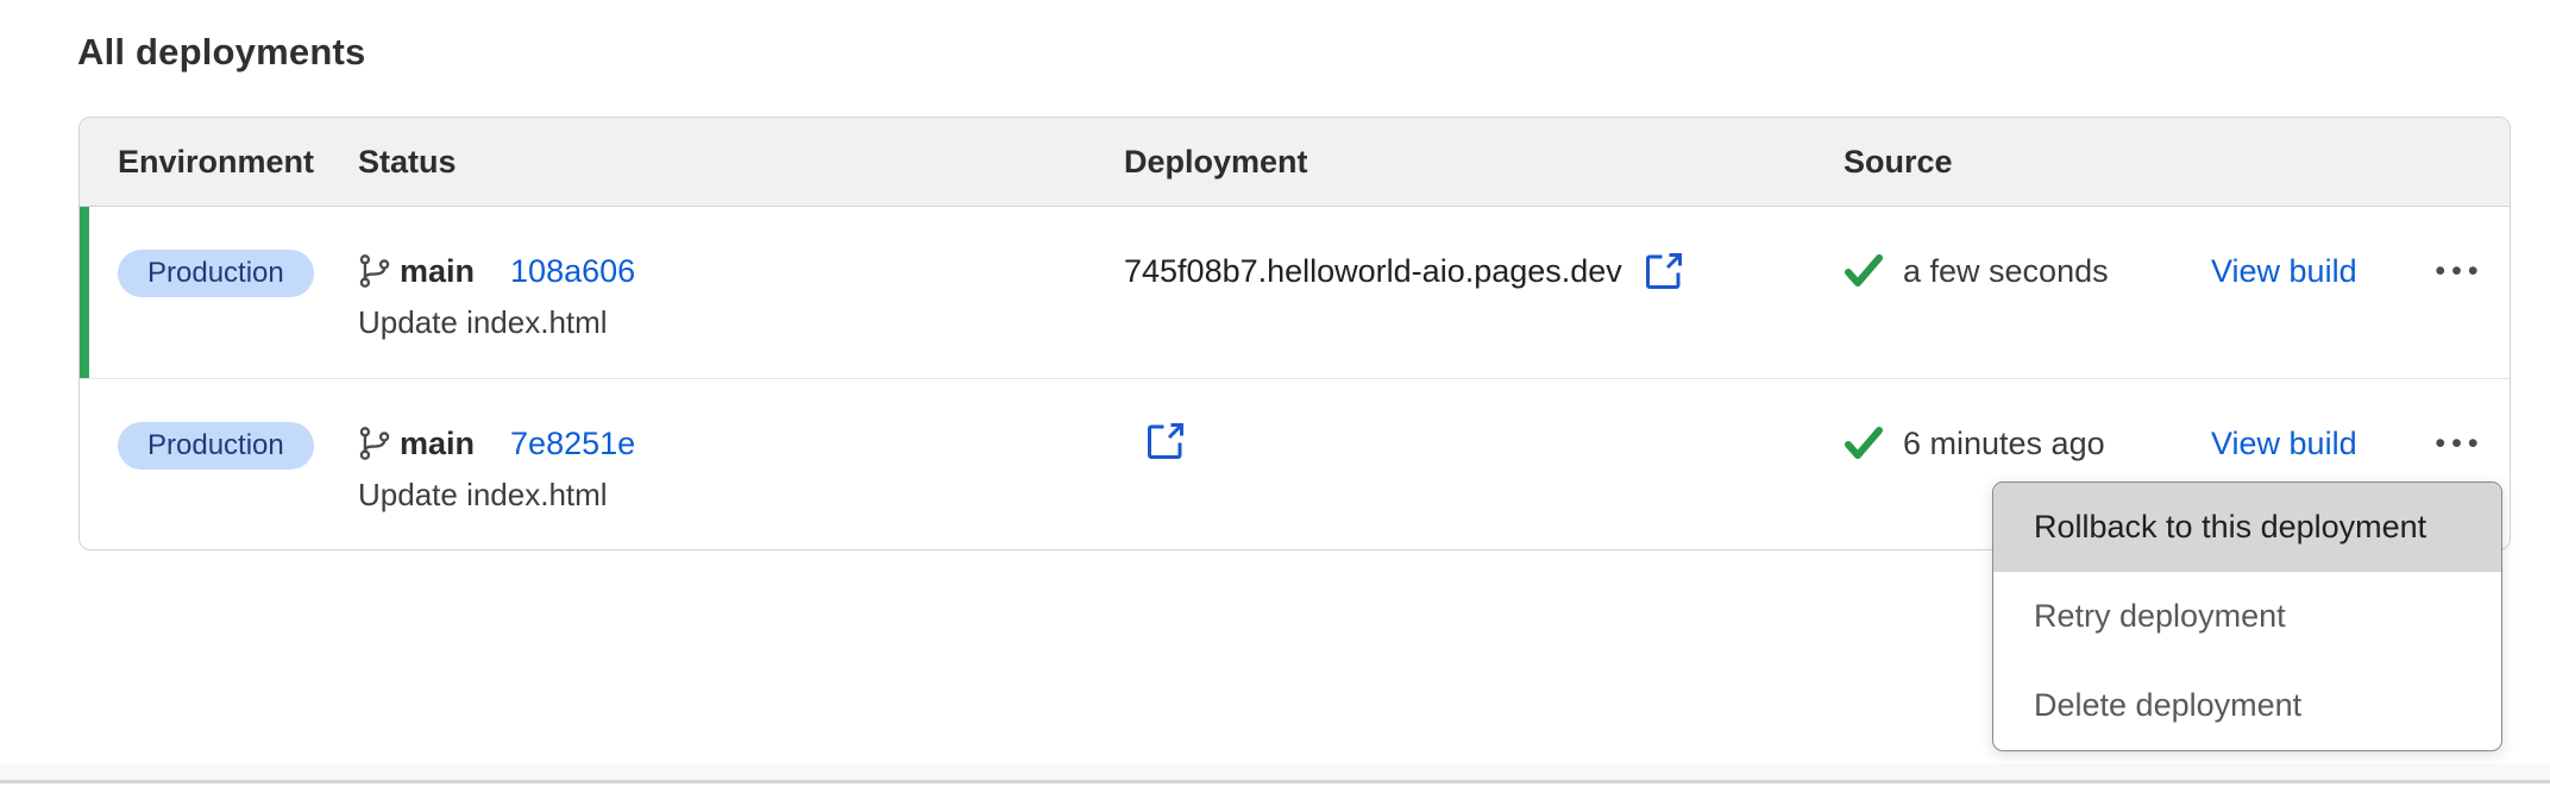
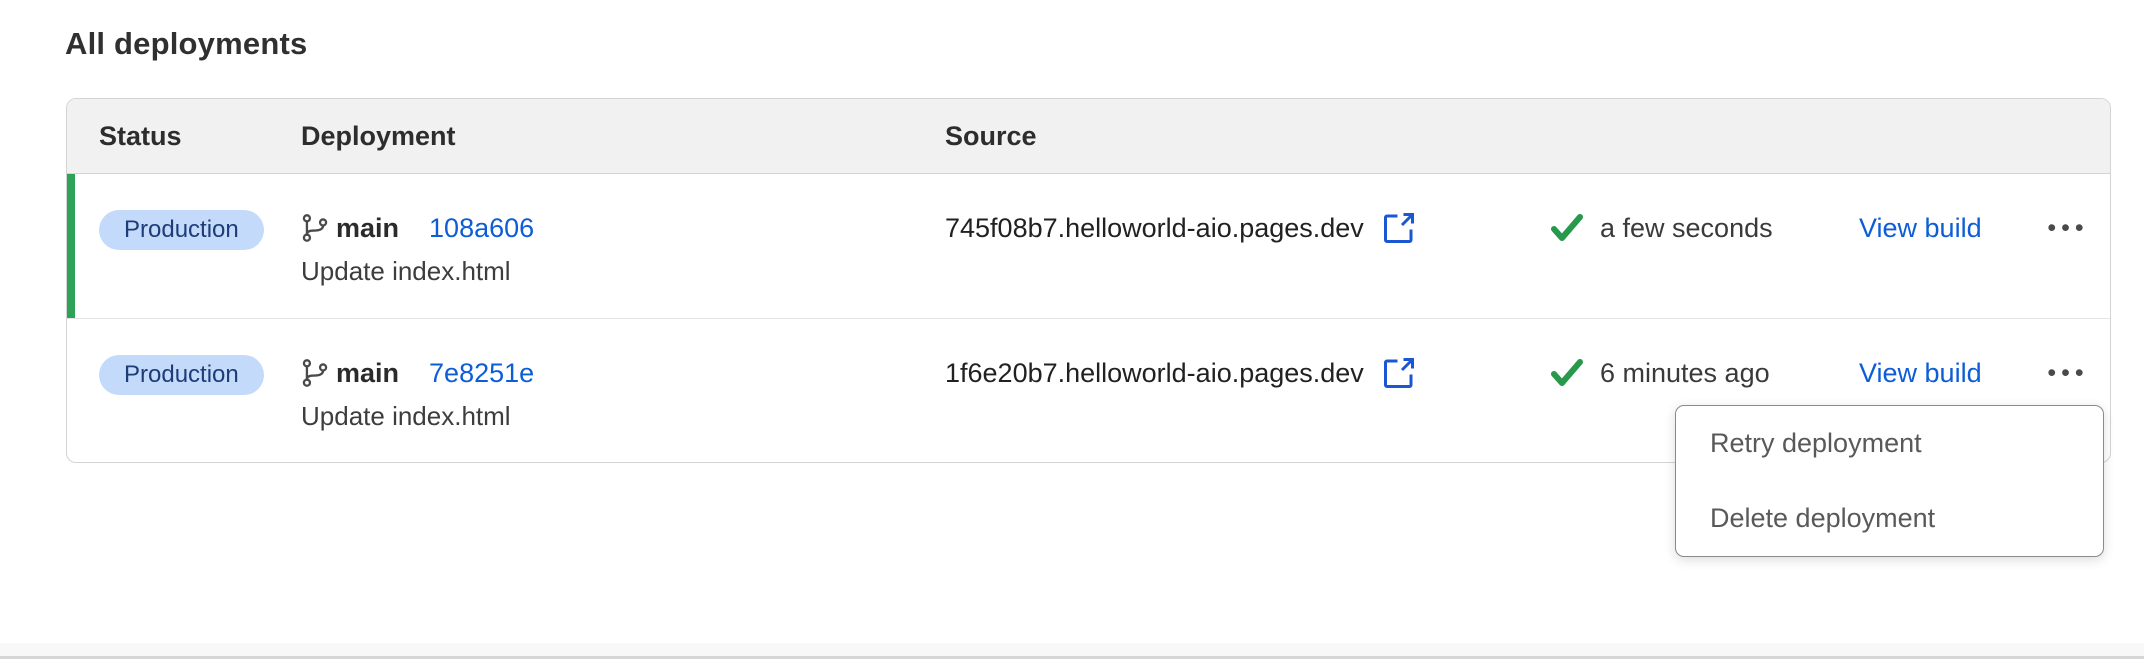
  All deployments
- Environment
  Status
  Deployment
  Source
  Production
  main
  108a606
  Update index.html
  745f08b7.helloworld-aio.pages.dev
  a few seconds
  View build
  •••
  Production
  main
  7e8251e
  Update index.html
+ 1f6e20b7.helloworld-aio.pages.dev
  6 minutes ago
  View build
  •••
- Rollback to this deployment
  Retry deployment
  Delete deployment
